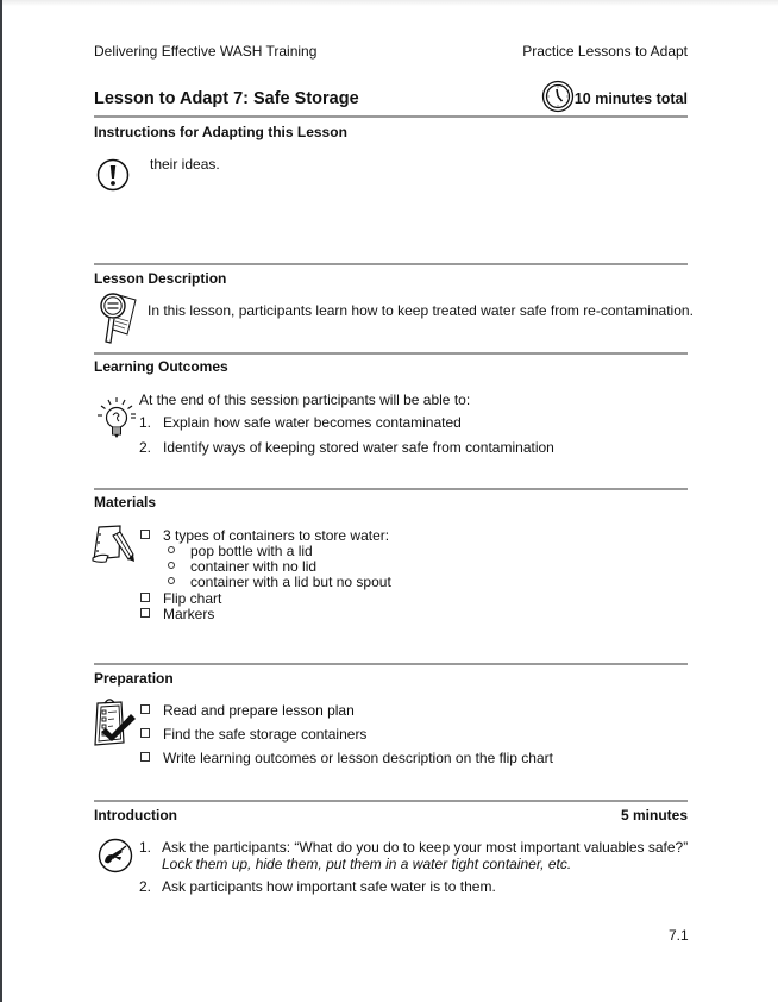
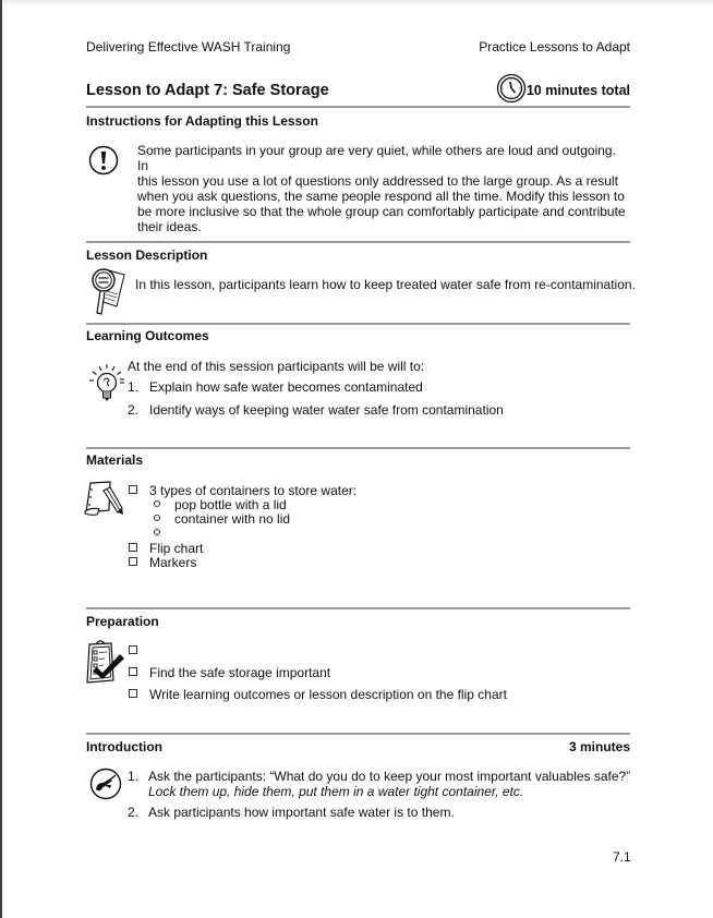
  Delivering Effective WASH Training
  Practice Lessons to Adapt
  Lesson to Adapt 7: Safe Storage
  10 minutes total
  Instructions for Adapting this Lesson
+ Some participants in your group are very quiet, while others are loud and outgoing. In
+ this lesson you use a lot of questions only addressed to the large group. As a result
+ when you ask questions, the same people respond all the time. Modify this lesson to
+ be more inclusive so that the whole group can comfortably participate and contribute
  their ideas.
  Lesson Description
  In this lesson, participants learn how to keep treated water safe from re-contamination.
  Learning Outcomes
- At the end of this session participants will be able to:
+ At the end of this session participants will be will to:
  1. Explain how safe water becomes contaminated
- 2. Identify ways of keeping stored water safe from contamination
+ 2. Identify ways of keeping water water safe from contamination
  Materials
  3 types of containers to store water:
  pop bottle with a lid
  container with no lid
- container with a lid but no spout
  Flip chart
  Markers
  Preparation
- Read and prepare lesson plan
- Find the safe storage containers
+ Find the safe storage important
  Write learning outcomes or lesson description on the flip chart
  Introduction
- 5 minutes
+ 3 minutes
  1. Ask the participants: “What do you do to keep your most important valuables safe?”
  Lock them up, hide them, put them in a water tight container, etc.
  2. Ask participants how important safe water is to them.
  7.1
